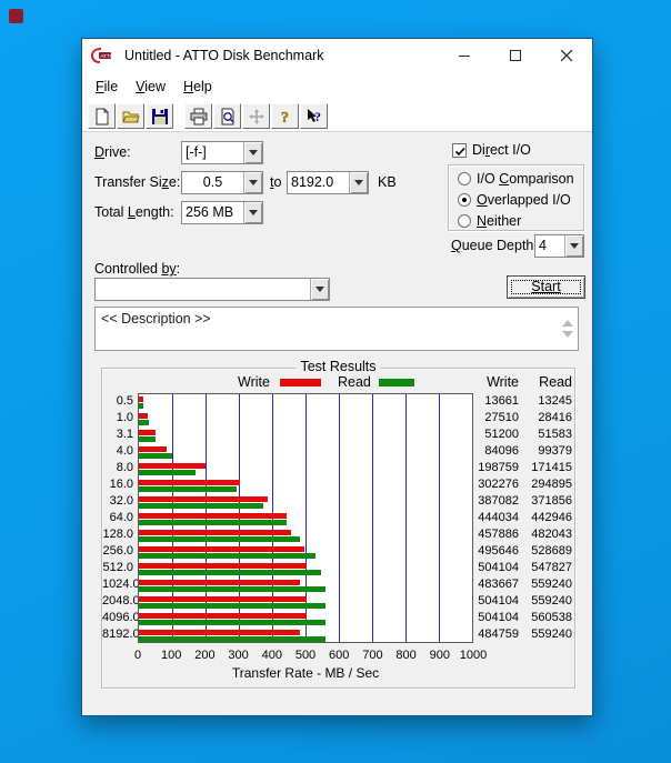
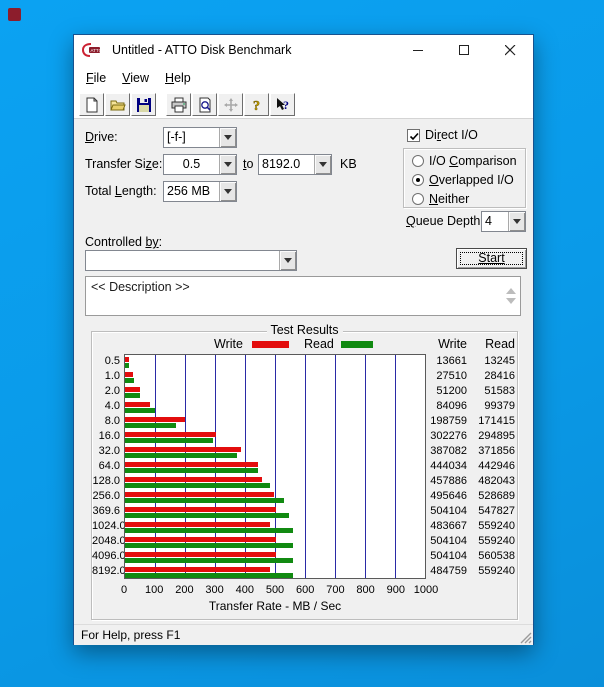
  Untitled - ATTO Disk Benchmark
  File
  View
  Help
  ?
  ?
  Drive:
  [-f-]
  Direct I/O
  Transfer Size:
  0.5
  to
  8192.0
  KB
  Total Length:
  256 MB
  I/O Comparison
  Overlapped I/O
  Neither
  Queue Depth
  4
  Controlled by:
  Start
  << Description >>
  Test Results
  Write
  Read
  Write
  Read
  0.5
  1.0
- 3.1
+ 2.0
  4.0
  8.0
  16.0
  32.0
  64.0
  128.0
  256.0
- 512.0
+ 369.6
  1024.0
  2048.0
  4096.0
  8192.0
  0
  100
  200
  300
  400
  500
  600
  700
  800
  900
  1000
  Transfer Rate - MB / Sec
  13661
  27510
  51200
  84096
  198759
  302276
  387082
  444034
  457886
  495646
  504104
  483667
  504104
  504104
  484759
  13245
  28416
  51583
  99379
  171415
  294895
  371856
  442946
  482043
  528689
  547827
  559240
  559240
  560538
  559240
+ For Help, press F1
